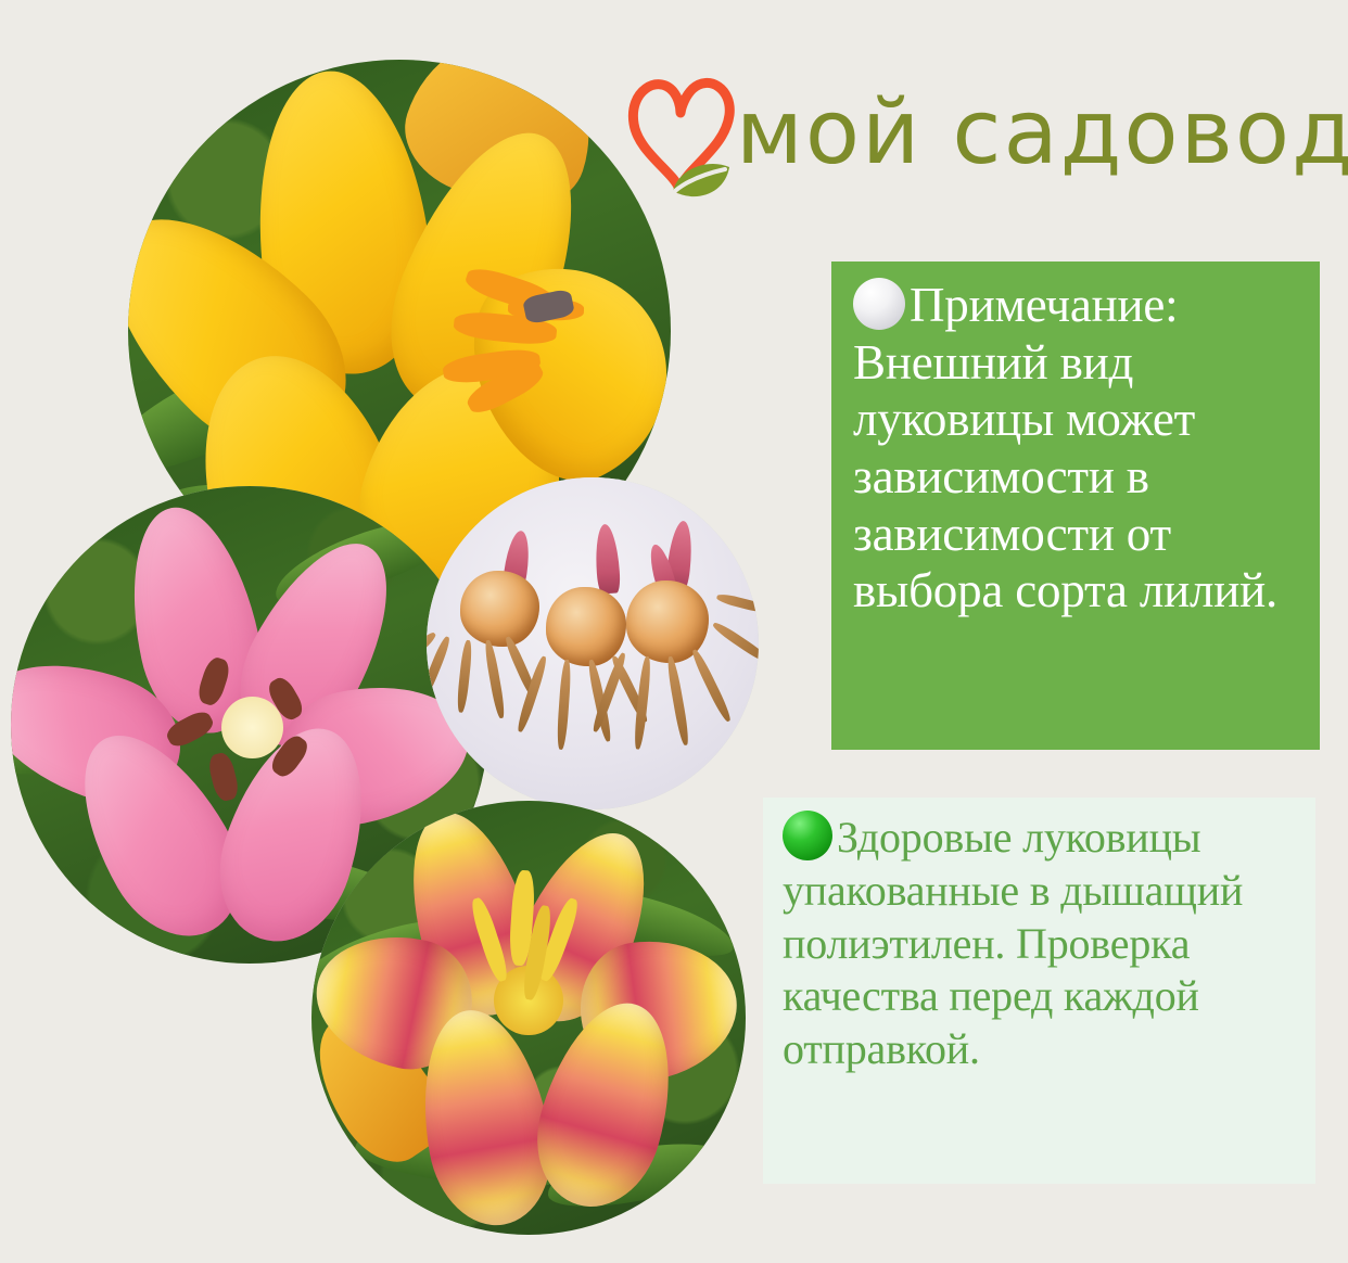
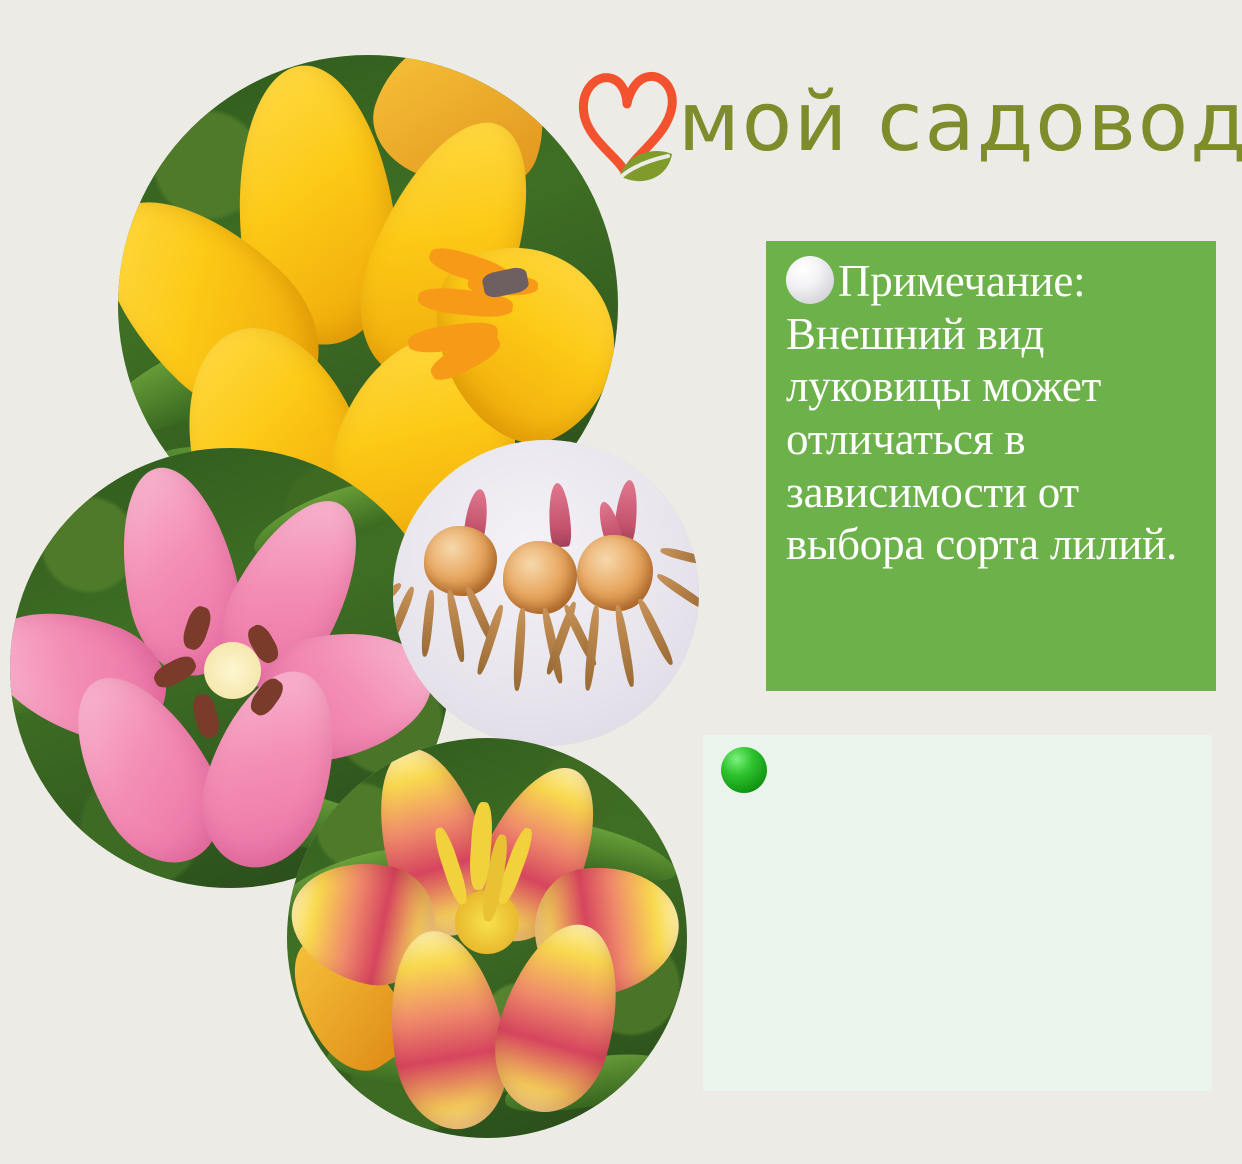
  мой садовод
- Примечание: Внешний вид луковицы может зависимости в зависимости от выбора сорта лилий.
+ Примечание: Внешний вид луковицы может отличаться в зависимости от выбора сорта лилий.
- Здоровые луковицы упакованные в дышащий полиэтилен. Проверка качества перед каждой отправкой.
